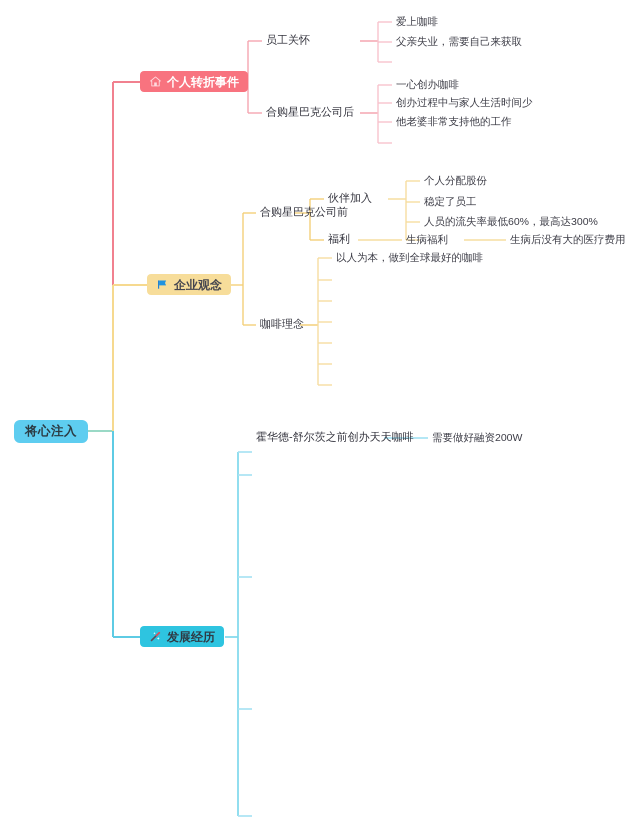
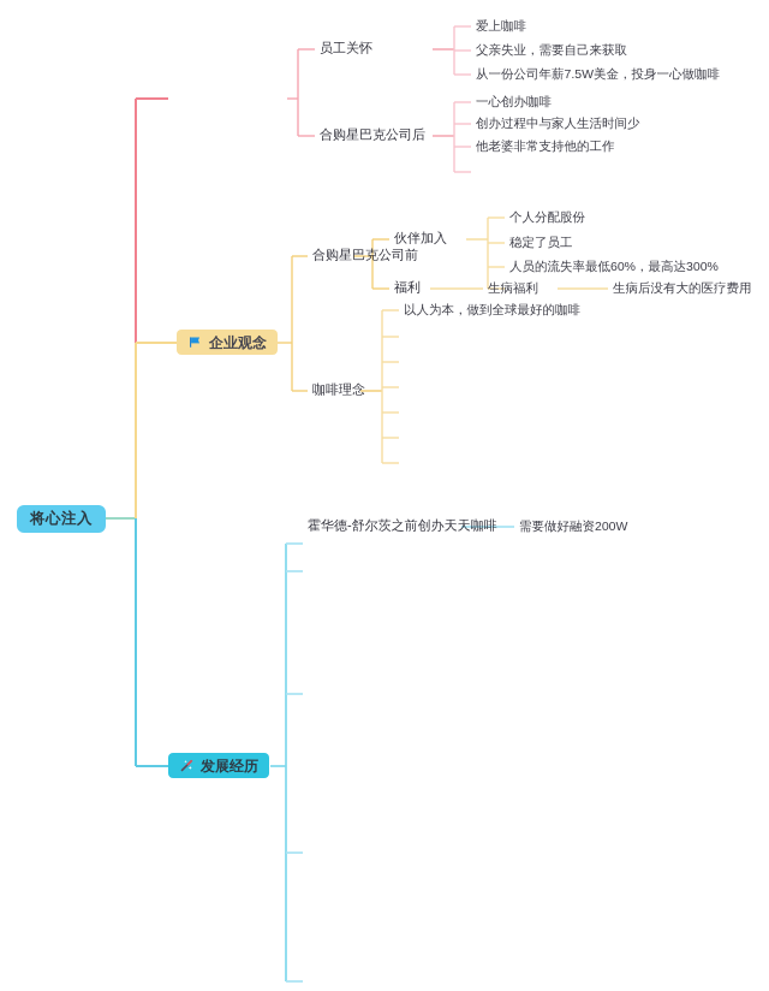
  将心注入
- 个人转折事件
  员工关怀
  合购星巴克公司后
  爱上咖啡
  父亲失业，需要自己来获取
+ 从一份公司年薪7.5W美金，投身一心做咖啡
  一心创办咖啡
  创办过程中与家人生活时间少
  他老婆非常支持他的工作
  企业观念
  合购星巴克公司前
  伙伴加入
  福利
  个人分配股份
  稳定了员工
  人员的流失率最低60%，最高达300%
  生病福利
  生病后没有大的医疗费用
  咖啡理念
  以人为本，做到全球最好的咖啡
  发展经历
  霍华德-舒尔茨之前创办天天咖啡
  需要做好融资200W
